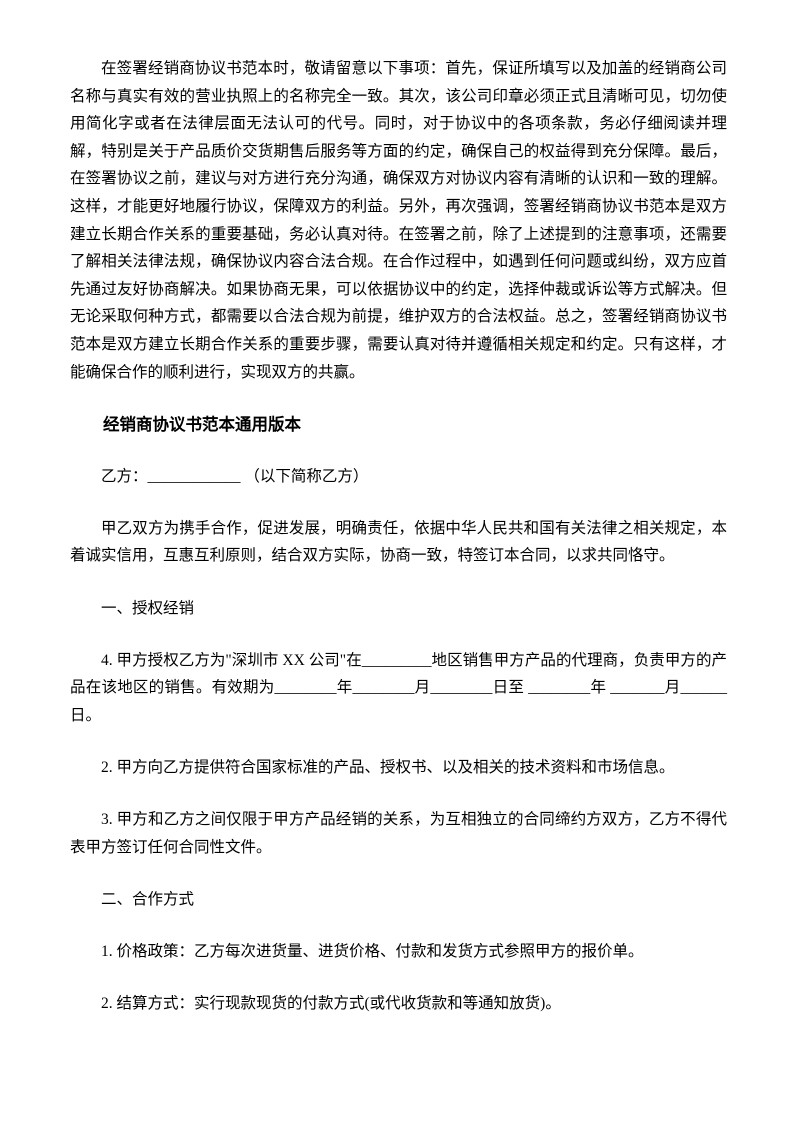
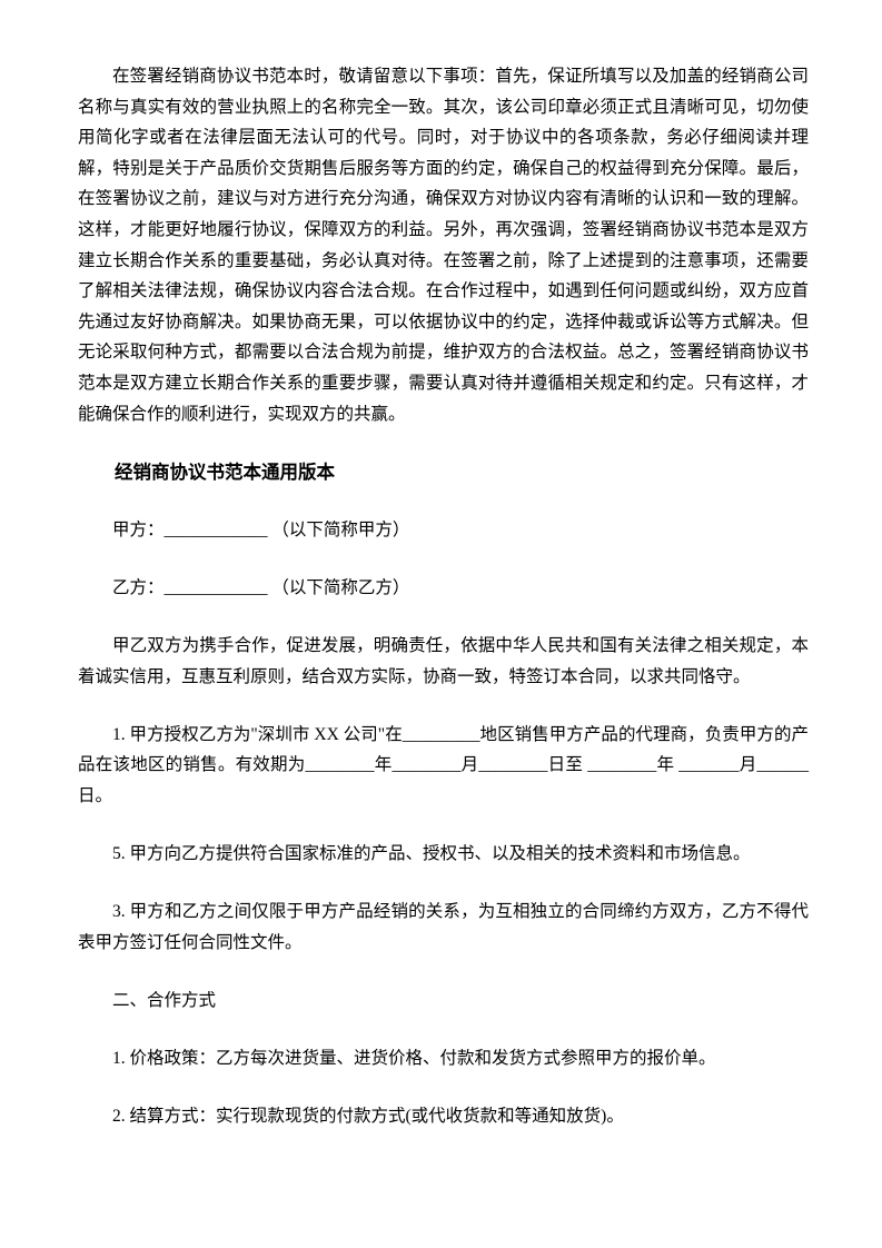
  在签署经销商协议书范本时，敬请留意以下事项：首先，保证所填写以及加盖的经销商公司名称与真实有效的营业执照上的名称完全一致。其次，该公司印章必须正式且清晰可见，切勿使用简化字或者在法律层面无法认可的代号。同时，对于协议中的各项条款，务必仔细阅读并理解，特别是关于产品质价交货期售后服务等方面的约定，确保自己的权益得到充分保障。最后，在签署协议之前，建议与对方进行充分沟通，确保双方对协议内容有清晰的认识和一致的理解。这样，才能更好地履行协议，保障双方的利益。另外，再次强调，签署经销商协议书范本是双方建立长期合作关系的重要基础，务必认真对待。在签署之前，除了上述提到的注意事项，还需要了解相关法律法规，确保协议内容合法合规。在合作过程中，如遇到任何问题或纠纷，双方应首先通过友好协商解决。如果协商无果，可以依据协议中的约定，选择仲裁或诉讼等方式解决。但无论采取何种方式，都需要以合法合规为前提，维护双方的合法权益。总之，签署经销商协议书范本是双方建立长期合作关系的重要步骤，需要认真对待并遵循相关规定和约定。只有这样，才能确保合作的顺利进行，实现双方的共赢。
  经销商协议书范本通用版本
+ 甲方：____________ （以下简称甲方）
  乙方：____________ （以下简称乙方）
  甲乙双方为携手合作，促进发展，明确责任，依据中华人民共和国有关法律之相关规定，本着诚实信用，互惠互利原则，结合双方实际，协商一致，特签订本合同，以求共同恪守。
- 一、授权经销
- 4. 甲方授权乙方为"深圳市 XX 公司"在_________地区销售甲方产品的代理商，负责甲方的产品在该地区的销售。有效期为________年________月________日至 ________年 _______月______日。
+ 1. 甲方授权乙方为"深圳市 XX 公司"在_________地区销售甲方产品的代理商，负责甲方的产品在该地区的销售。有效期为________年________月________日至 ________年 _______月______日。
- 2. 甲方向乙方提供符合国家标准的产品、授权书、以及相关的技术资料和市场信息。
+ 5. 甲方向乙方提供符合国家标准的产品、授权书、以及相关的技术资料和市场信息。
  3. 甲方和乙方之间仅限于甲方产品经销的关系，为互相独立的合同缔约方双方，乙方不得代表甲方签订任何合同性文件。
  二、合作方式
  1. 价格政策：乙方每次进货量、进货价格、付款和发货方式参照甲方的报价单。
  2. 结算方式：实行现款现货的付款方式(或代收货款和等通知放货)。
